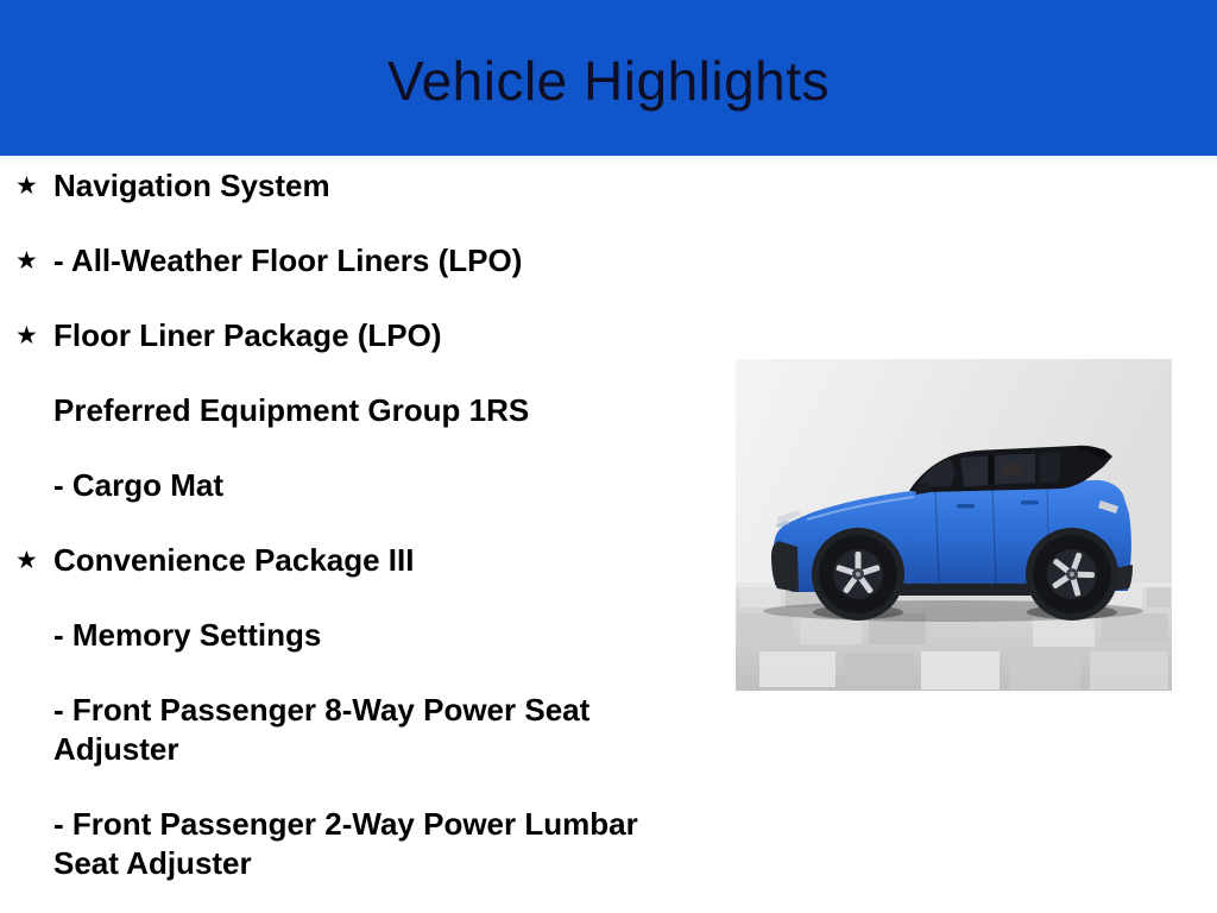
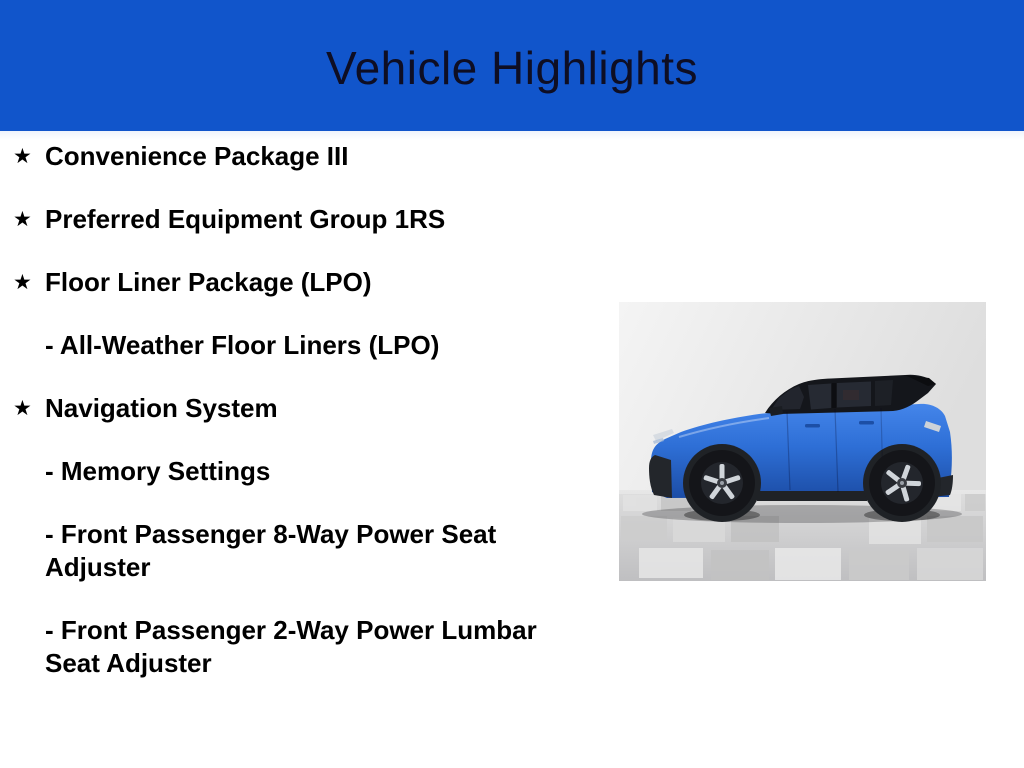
  Vehicle Highlights
  ★
- Navigation System
+ Convenience Package III
  ★
- - All-Weather Floor Liners (LPO)
+ Preferred Equipment Group 1RS
  ★
  Floor Liner Package (LPO)
- Preferred Equipment Group 1RS
+ - All-Weather Floor Liners (LPO)
- - Cargo Mat
  ★
- Convenience Package III
+ Navigation System
  - Memory Settings
  - Front Passenger 8-Way Power Seat Adjuster
  - Front Passenger 2-Way Power Lumbar Seat Adjuster
